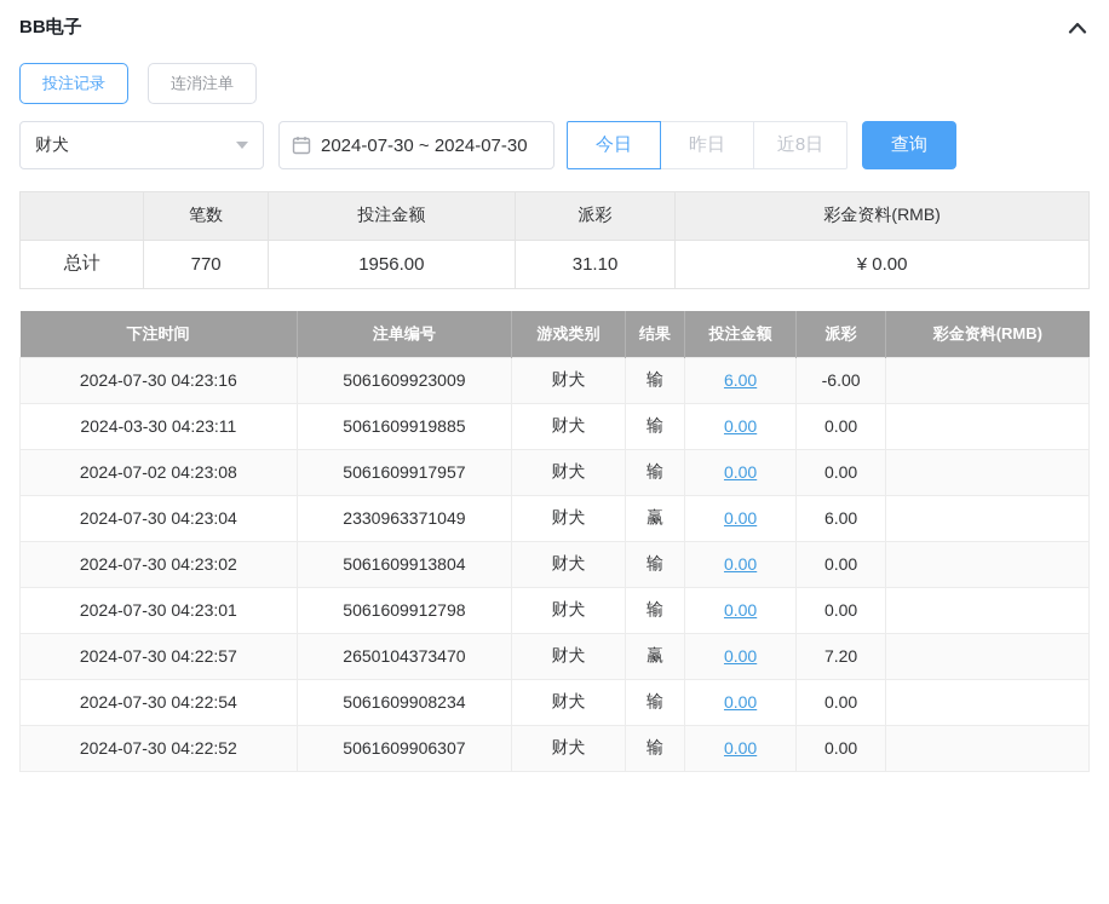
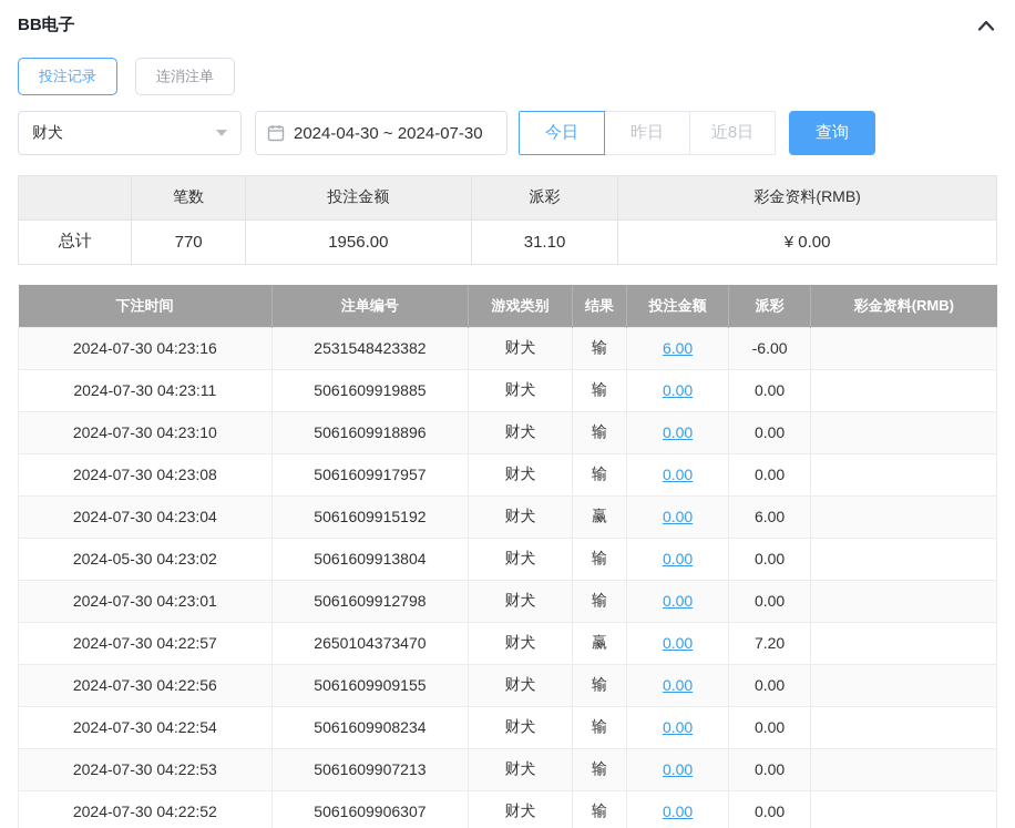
  BB电子
  投注记录
  连消注单
  财犬
- 2024-07-30 ~ 2024-07-30
+ 2024-04-30 ~ 2024-07-30
  今日
  昨日
  近8日
  查询
  	笔数	投注金额	派彩	彩金资料(RMB)
  总计	770	1956.00	31.10	¥ 0.00
  下注时间	注单编号	游戏类别	结果	投注金额	派彩	彩金资料(RMB)
- 2024-07-30 04:23:16	5061609923009	财犬	输	6.00	-6.00
+ 2024-07-30 04:23:16	2531548423382	财犬	输	6.00	-6.00
- 2024-03-30 04:23:11	5061609919885	财犬	输	0.00	0.00
+ 2024-07-30 04:23:11	5061609919885	财犬	输	0.00	0.00
+ 2024-07-30 04:23:10	5061609918896	财犬	输	0.00	0.00
- 2024-07-02 04:23:08	5061609917957	财犬	输	0.00	0.00
+ 2024-07-30 04:23:08	5061609917957	财犬	输	0.00	0.00
- 2024-07-30 04:23:04	2330963371049	财犬	赢	0.00	6.00
+ 2024-07-30 04:23:04	5061609915192	财犬	赢	0.00	6.00
- 2024-07-30 04:23:02	5061609913804	财犬	输	0.00	0.00
+ 2024-05-30 04:23:02	5061609913804	财犬	输	0.00	0.00
  2024-07-30 04:23:01	5061609912798	财犬	输	0.00	0.00
  2024-07-30 04:22:57	2650104373470	财犬	赢	0.00	7.20
+ 2024-07-30 04:22:56	5061609909155	财犬	输	0.00	0.00
  2024-07-30 04:22:54	5061609908234	财犬	输	0.00	0.00
+ 2024-07-30 04:22:53	5061609907213	财犬	输	0.00	0.00
  2024-07-30 04:22:52	5061609906307	财犬	输	0.00	0.00
